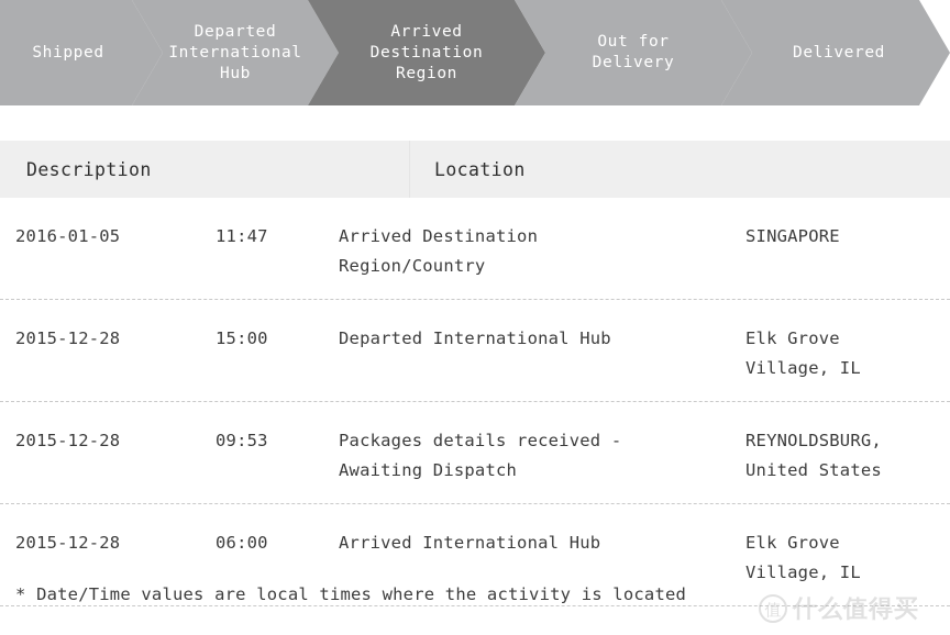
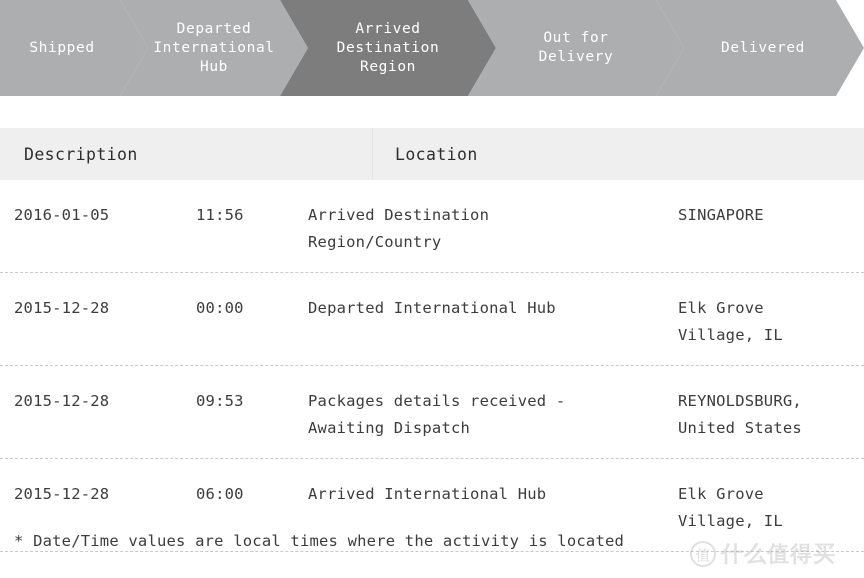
  Shipped
  Departed
  International
  Hub
  Arrived
  Destination
  Region
  Out for
  Delivery
  Delivered
  Description
  Location
  2016-01-05
- 11:47
+ 11:56
  Arrived Destination
  Region/Country
  SINGAPORE
  2015-12-28
- 15:00
+ 00:00
  Departed International Hub
  Elk Grove
  Village, IL
  2015-12-28
  09:53
  Packages details received -
  Awaiting Dispatch
  REYNOLDSBURG,
  United States
  2015-12-28
  06:00
  Arrived International Hub
  Elk Grove
  Village, IL
  * Date/Time values are local times where the activity is located
  值
  什么值得买
